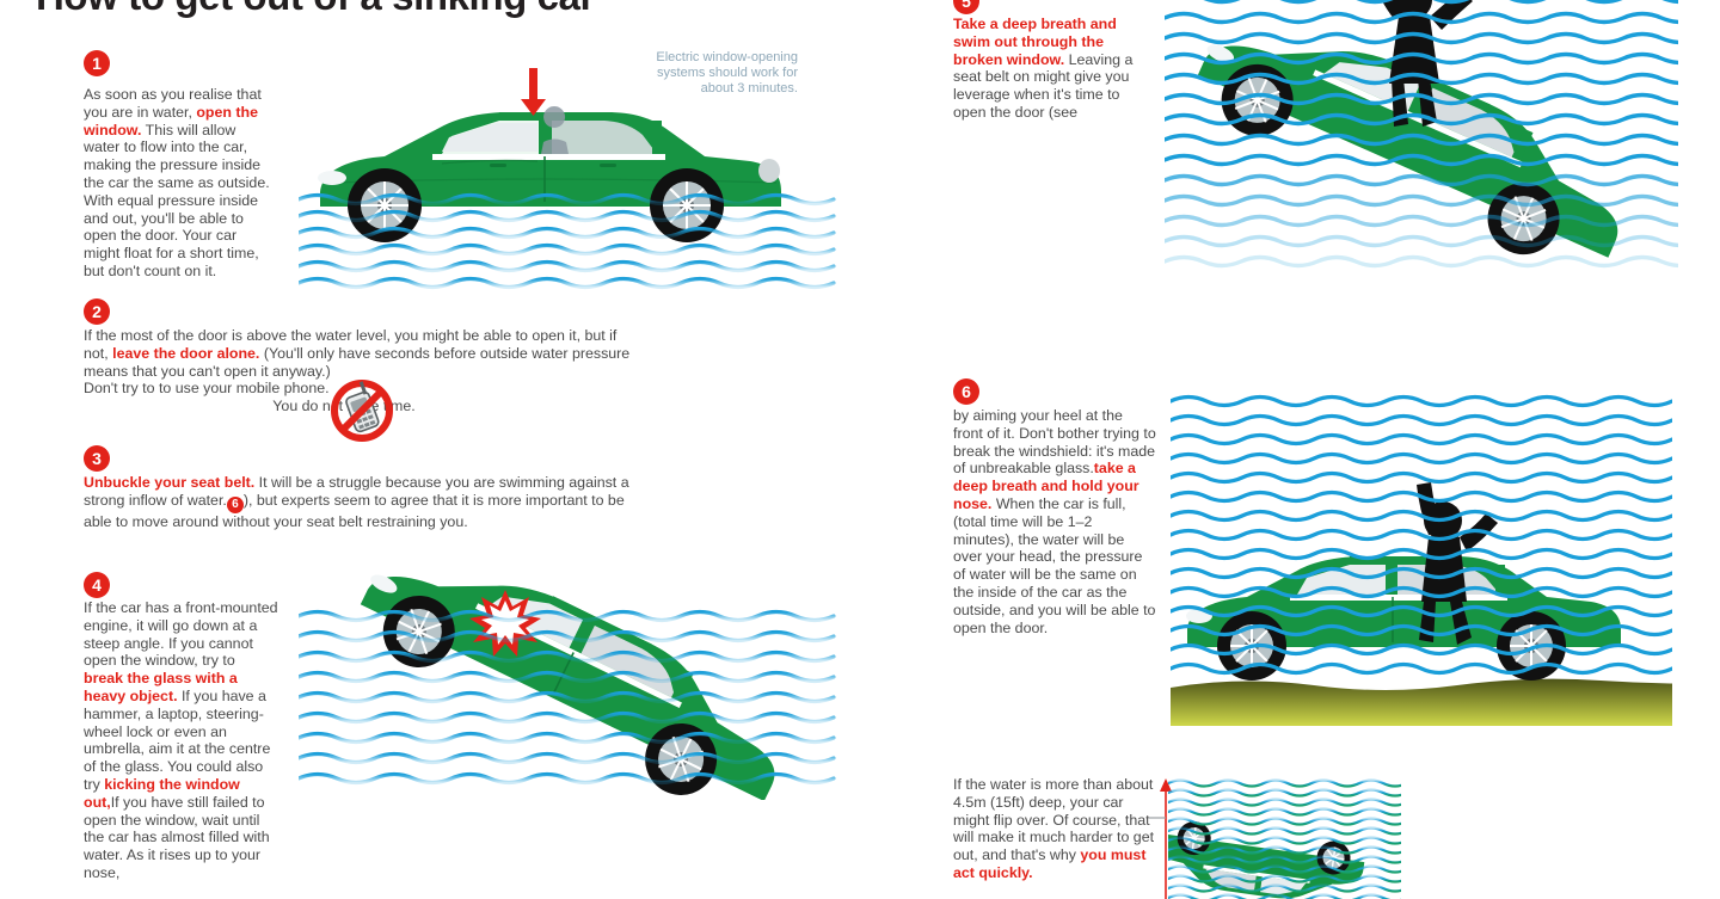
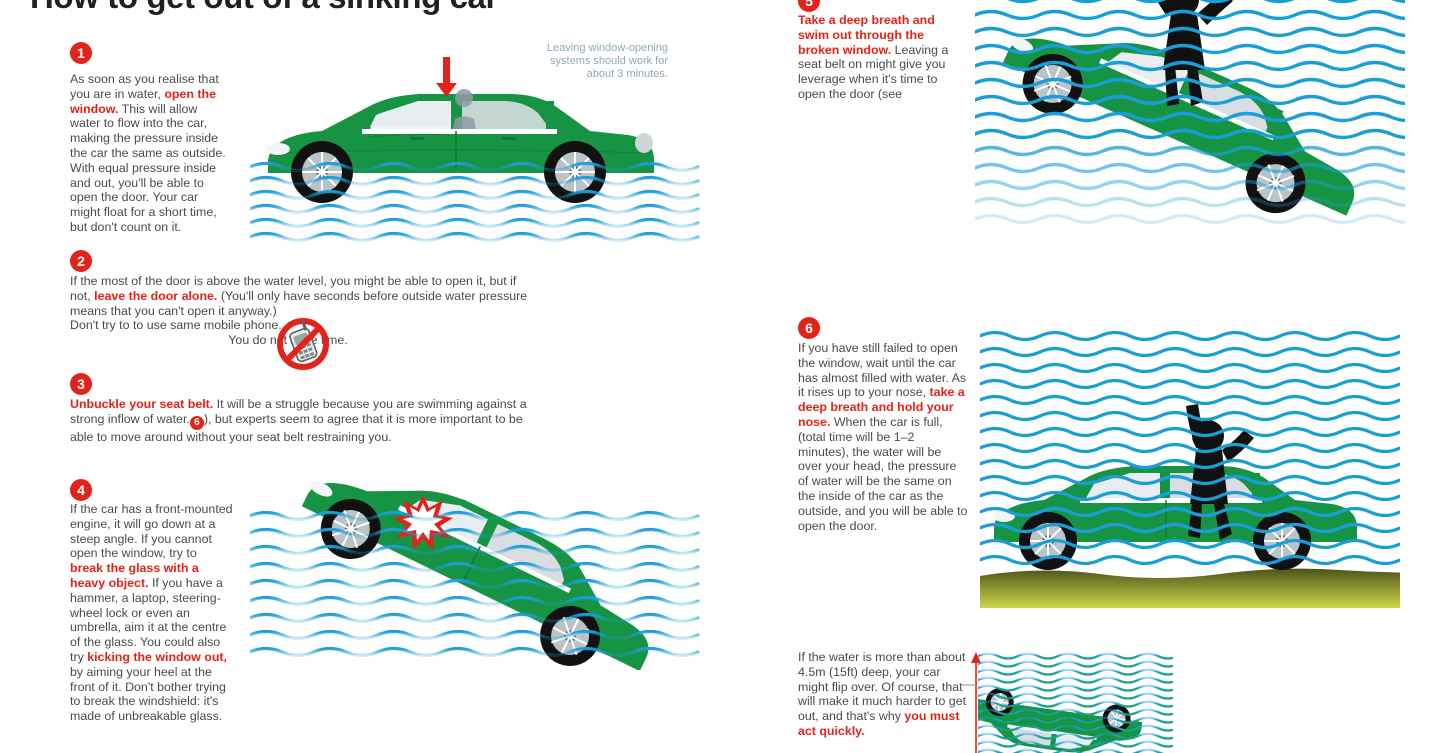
  1
  As soon as you realise that you are in water, open the window. This will allow water to flow into the car, making the pressure inside the car the same as outside. With equal pressure inside and out, you'll be able to open the door. Your car might float for a short time, but don't count on it.
- Electric window-opening systems should work for about 3 minutes.
+ Leaving window-opening systems should work for about 3 minutes.
  2
  If the most of the door is above the water level, you might be able to open it, but if not, leave the door alone. (You'll only have seconds before outside water pressure means that you can't open it anyway.)
- Don't try to to use your mobile phone.
+ Don't try to to use same mobile phone.
  You do nte tme.
  3
  Unbuckle your seat belt. It will be a struggle because you are swimming against a strong inflow of water. 6 ), but experts seem to agree that it is more important to be able to move around without your seat belt restraining you.
  4
- If the car has a front-mounted engine, it will go down at a steep angle. If you cannot open the window, try to break the glass with a heavy object. If you have a hammer, a laptop, steering-wheel lock or even an umbrella, aim it at the centre of the glass. You could also try kicking the window out,If you have still failed to open the window, wait until the car has almost filled with water. As it rises up to your nose,
+ If the car has a front-mounted engine, it will go down at a steep angle. If you cannot open the window, try to break the glass with a heavy object. If you have a hammer, a laptop, steering-wheel lock or even an umbrella, aim it at the centre of the glass. You could also try kicking the window out, by aiming your heel at the front of it. Don't bother trying to break the windshield: it's made of unbreakable glass.
  5
  Take a deep breath and swim out through the broken window. Leaving a seat belt on might give you leverage when it's time to open the door (see
  6
- by aiming your heel at the front of it. Don't bother trying to break the windshield: it's made of unbreakable glass.take a deep breath and hold your nose. When the car is full, (total time will be 1–2 minutes), the water will be over your head, the pressure of water will be the same on the inside of the car as the outside, and you will be able to open the door.
+ If you have still failed to open the window, wait until the car has almost filled with water. As it rises up to your nose, take a deep breath and hold your nose. When the car is full, (total time will be 1–2 minutes), the water will be over your head, the pressure of water will be the same on the inside of the car as the outside, and you will be able to open the door.
  If the water is more than about 4.5m (15ft) deep, your car might flip over. Of course, that will make it much harder to get out, and that's why you must act quickly.
